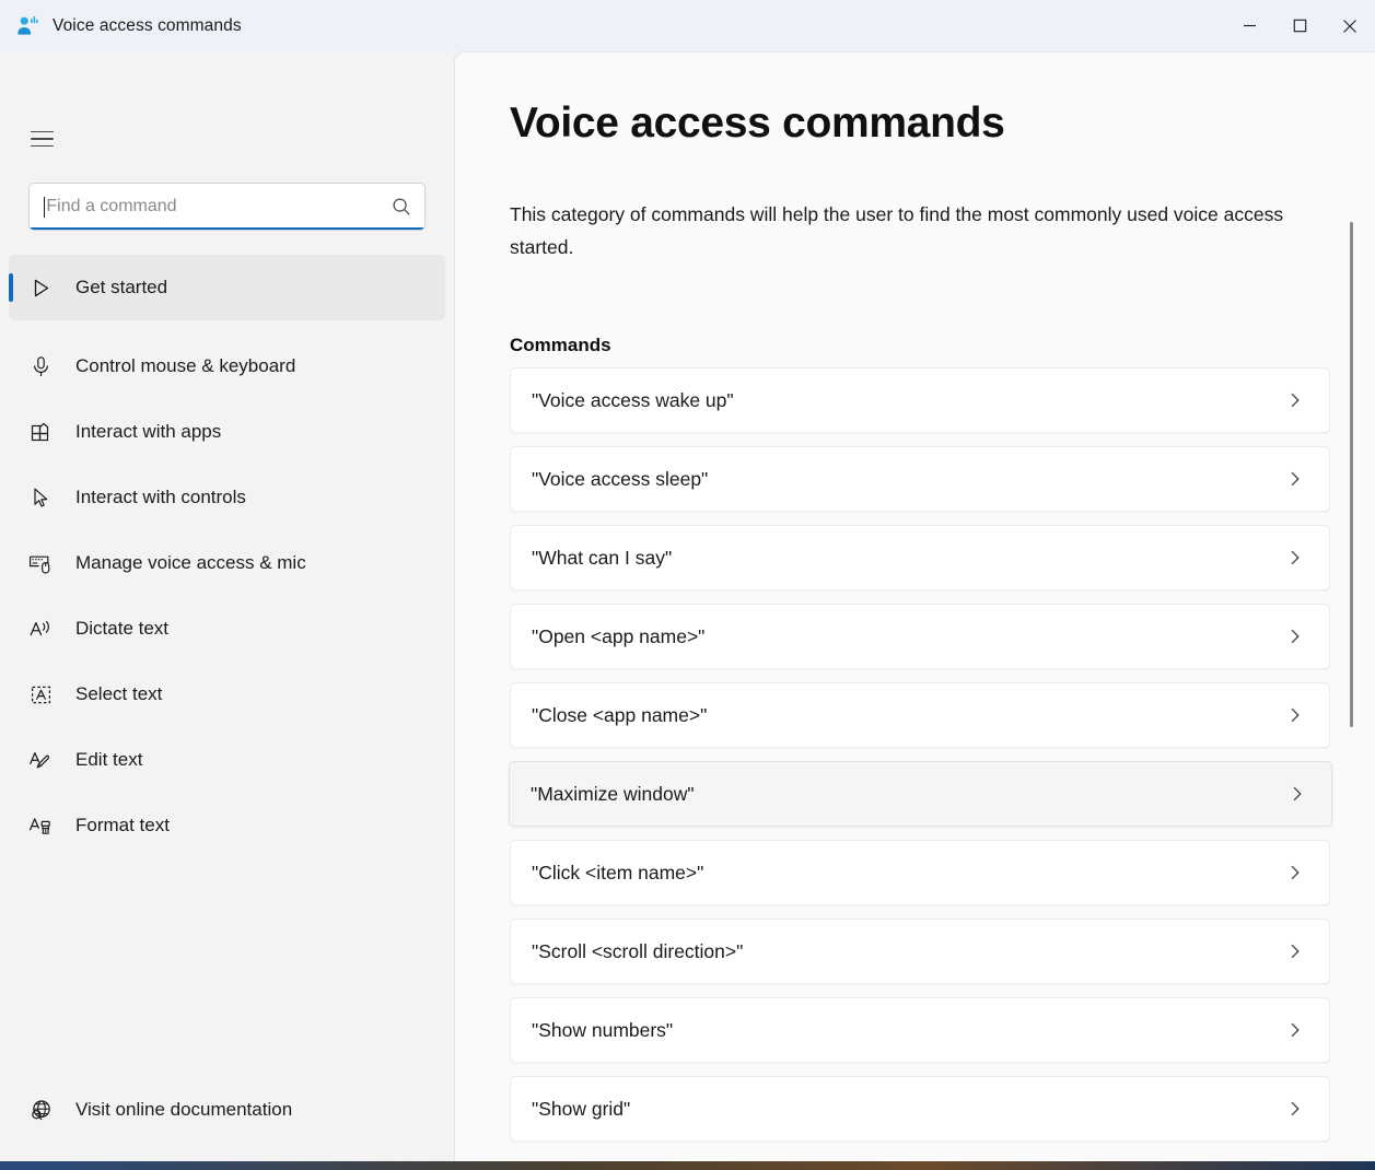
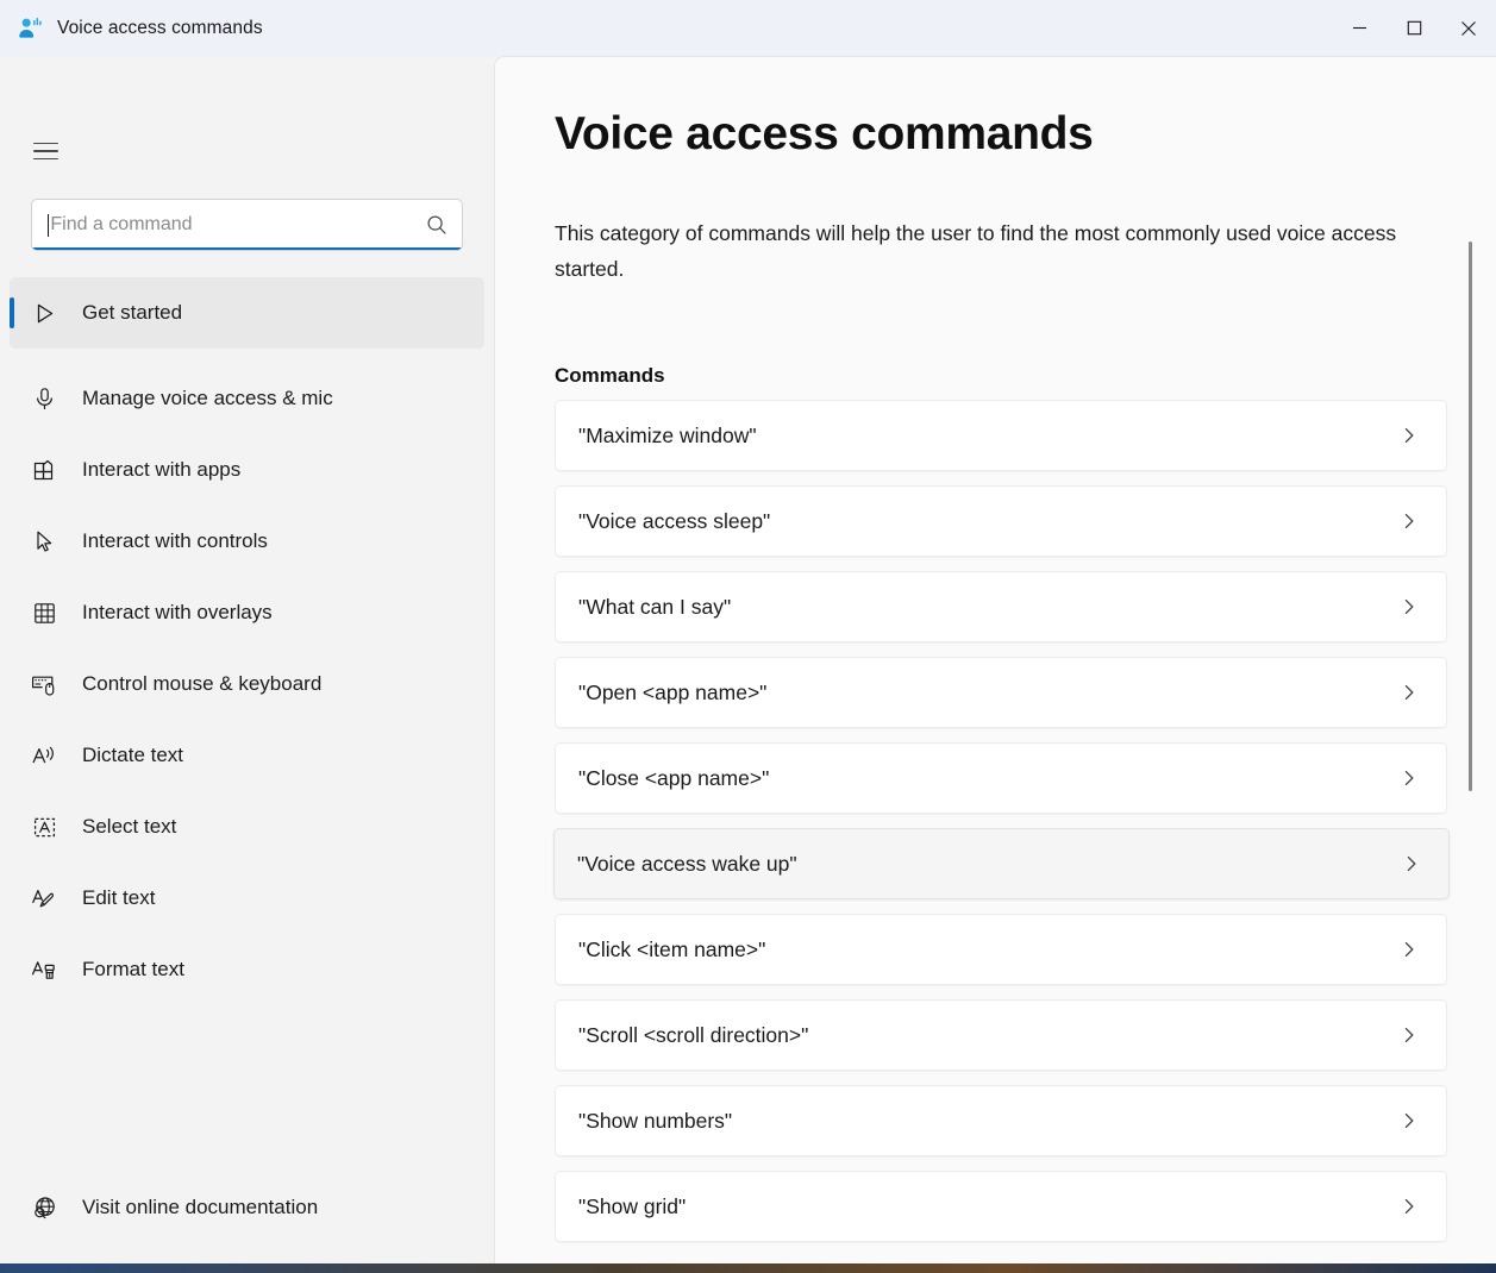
  Voice access commands
  Find a command
  Get started
- Control mouse & keyboard
+ Manage voice access & mic
  Interact with apps
  Interact with controls
+ Interact with overlays
- Manage voice access & mic
+ Control mouse & keyboard
  Dictate text
  Select text
  Edit text
  Format text
  Visit online documentation
  Voice access commands
  This category of commands will help the user to find the most commonly used voice access started.
  Commands
- "Voice access wake up"
+ "Maximize window"
  "Voice access sleep"
  "What can I say"
  "Open <app name>"
  "Close <app name>"
- "Maximize window"
+ "Voice access wake up"
  "Click <item name>"
  "Scroll <scroll direction>"
  "Show numbers"
  "Show grid"
